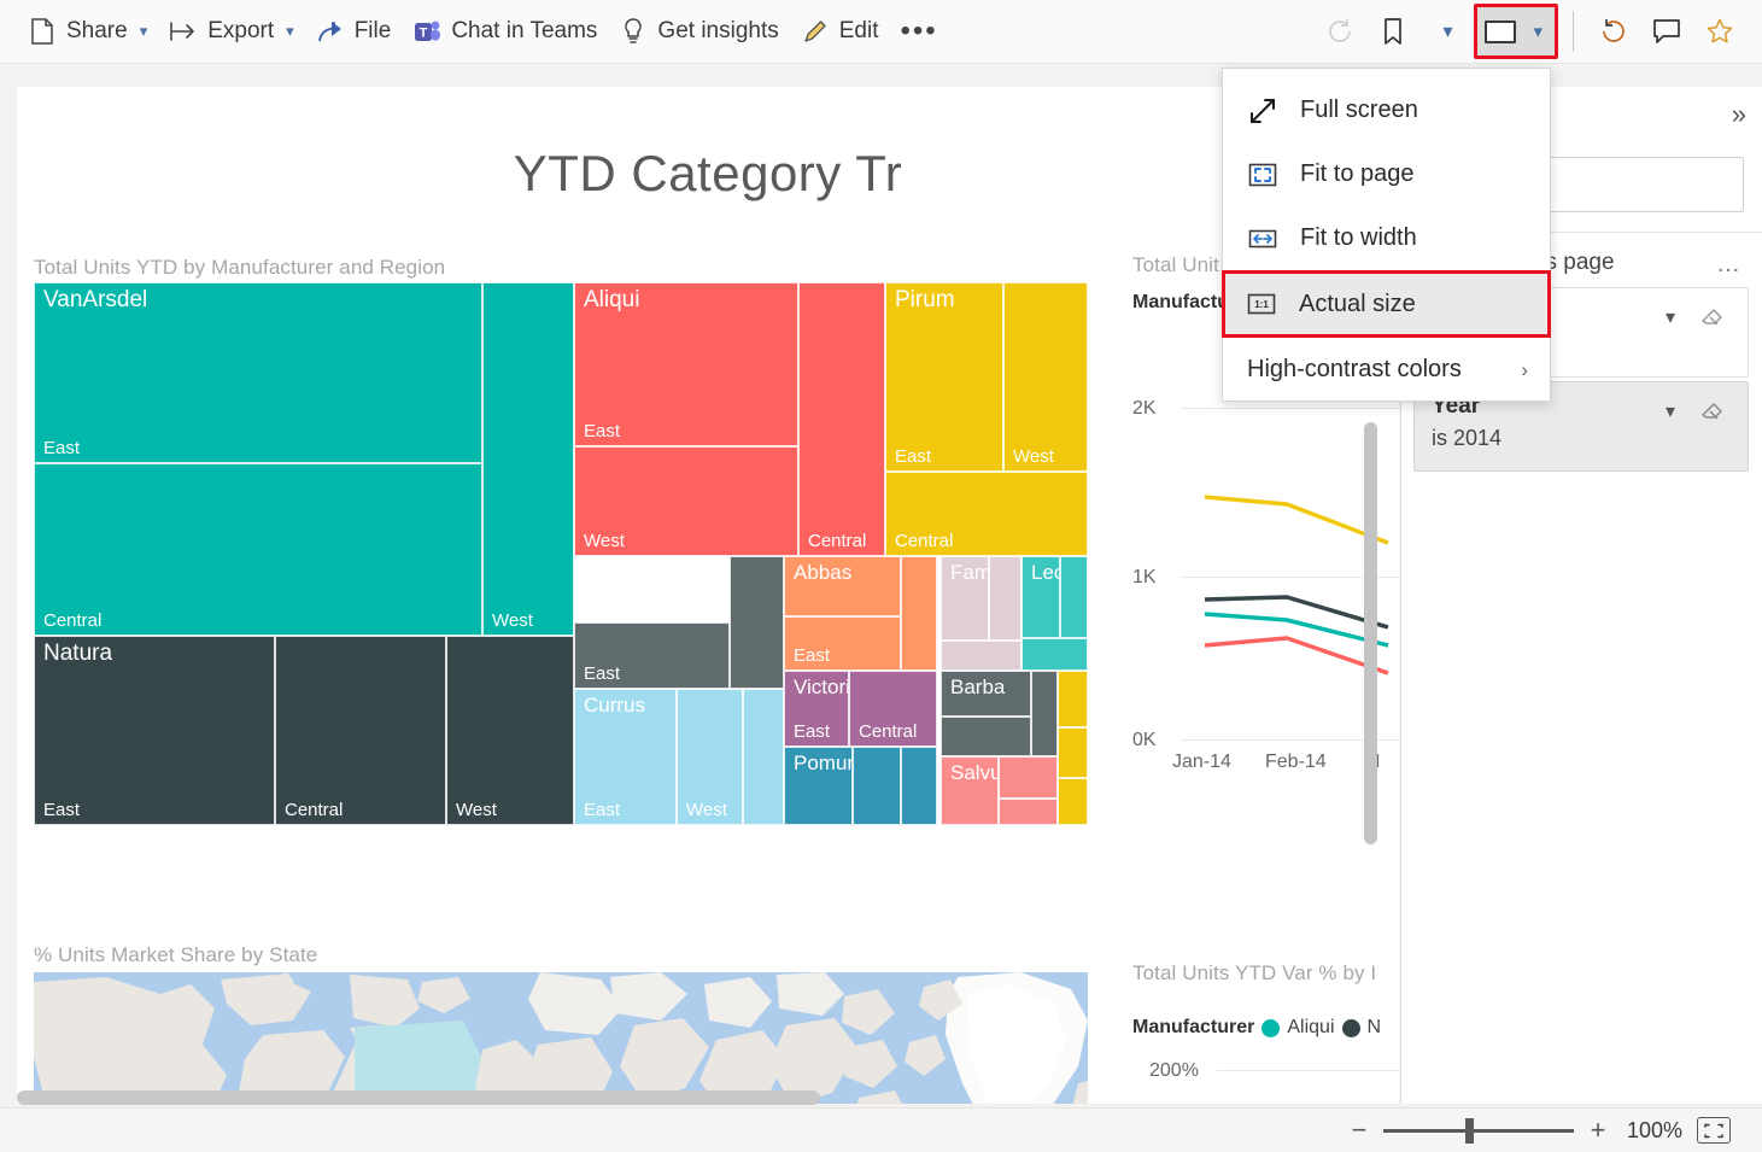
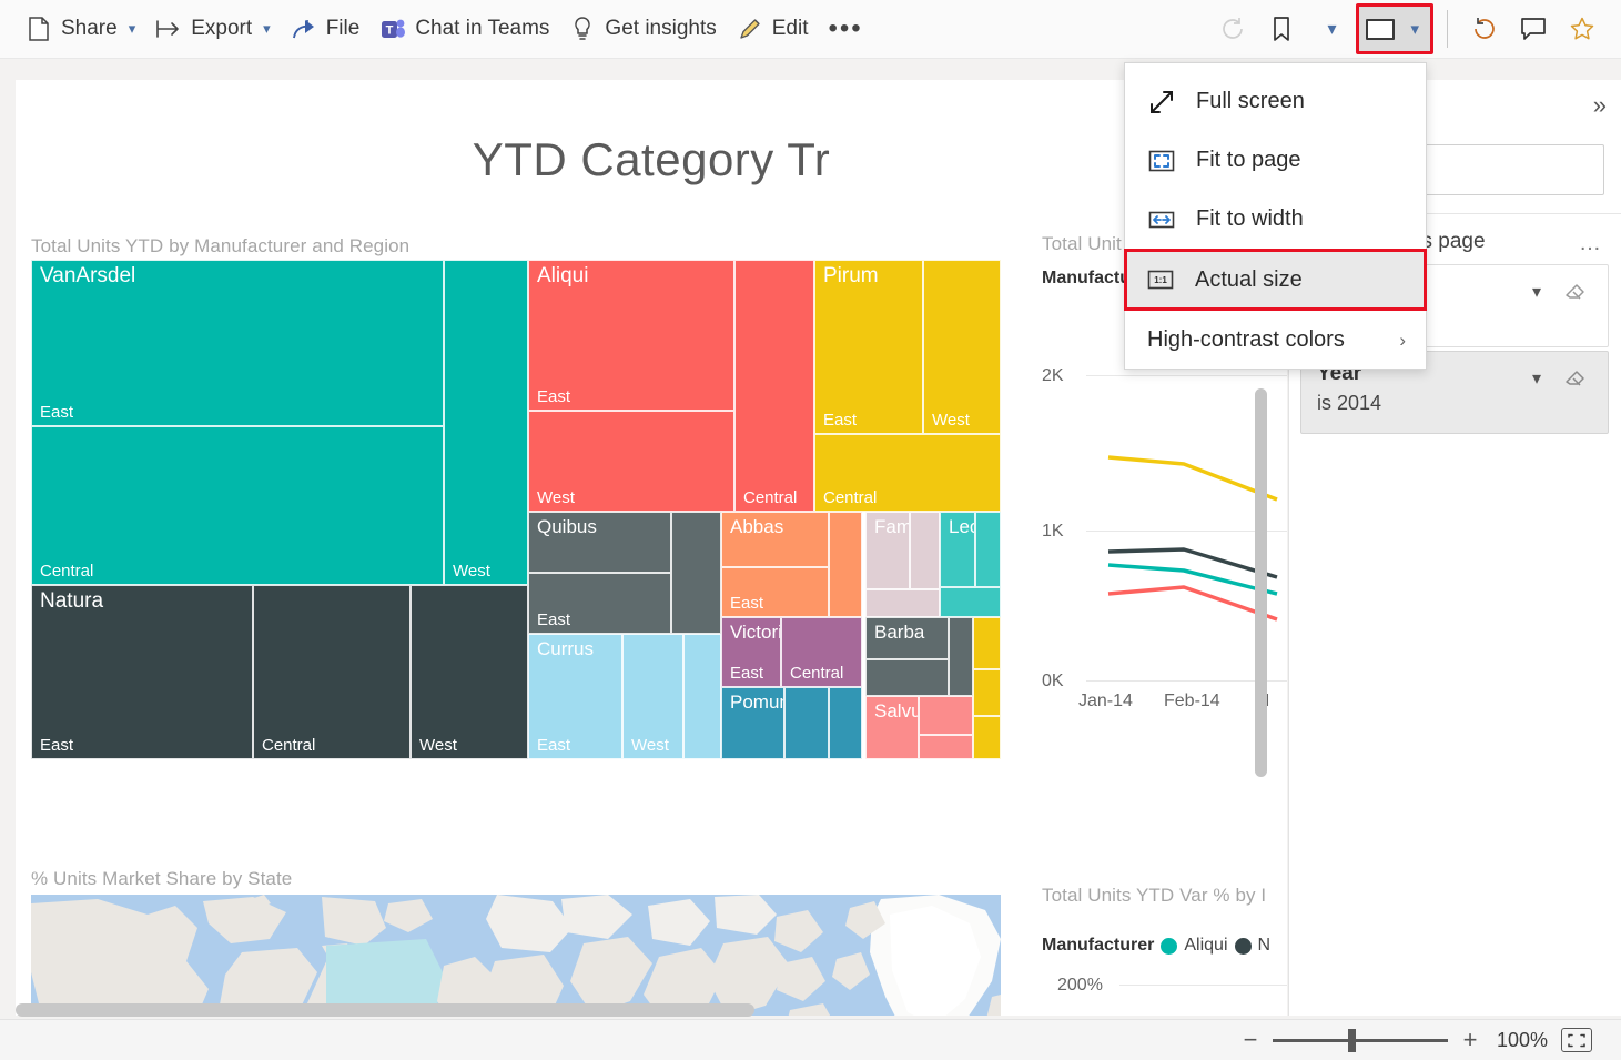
  Share
  ▾
  Export
  ▾
  File
  T
  Chat in Teams
  Get insights
  Edit
  •••
  ▾
  ▾
  YTD Category Tr
  Total Units YTD by Manufacturer and Region
  VanArsdel
  East
  Central
  West
  Natura
  East
  Central
  West
  Aliqui
  East
  West
  Central
  Pirum
  East
  West
  Central
+ Quibus
  East
  Currus
  East
  West
  Abbas
  East
  Victor
  East
  Central
  Pomu
  Fam
  Barba
  Salvu
  % Units Market Share by State
  Total Unit
  Manufact
  2K
  1K
  0K
  Jan-14
  Feb-14
  Total Units YTD Var % by I
  Manufacturer
  Aliqui
  N
  200%
  »
  …
  ▾
  Year
  is 2014
  ▾
  Full screen
  Fit to page
  Fit to width
  1:1
  Actual size
  High-contrast colors
  ›
  −
  +
  100%
